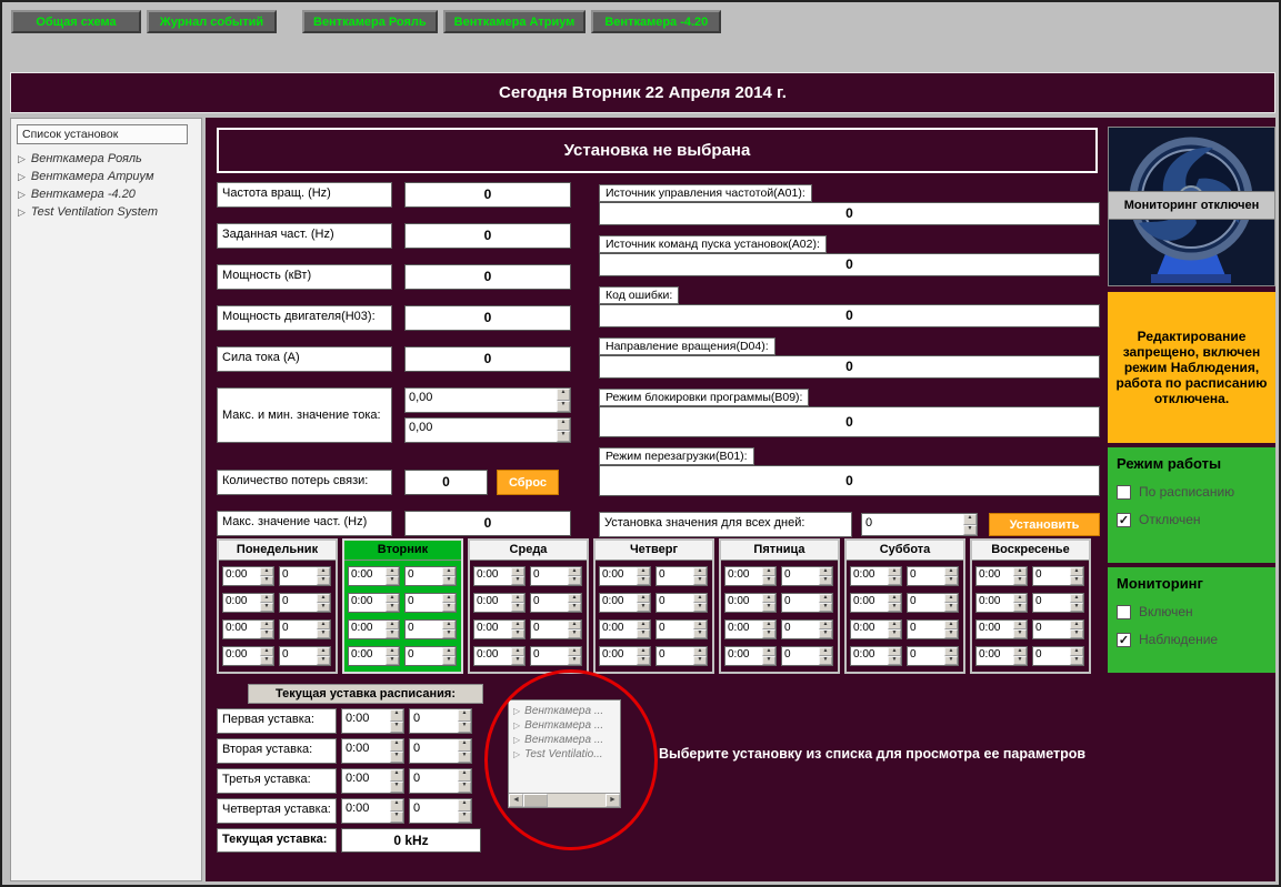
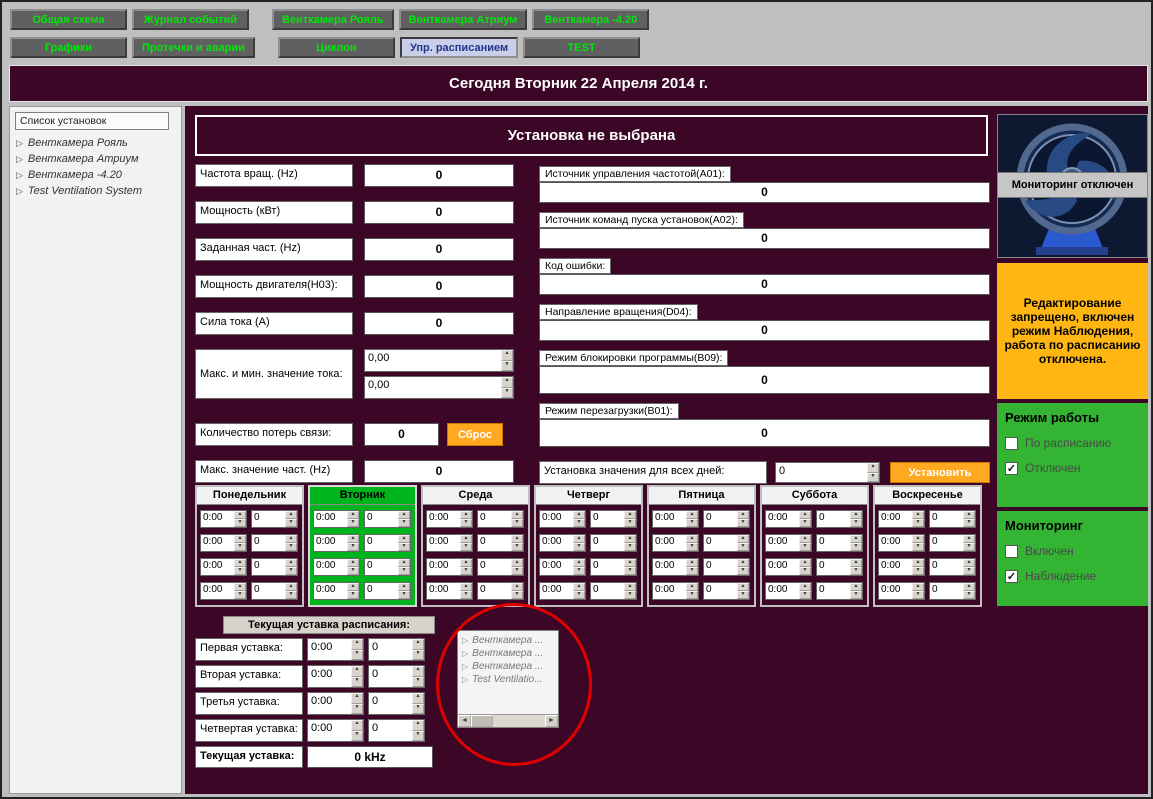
  Общая схема
  Журнал событий
  Венткамера Рояль
  Венткамера Атриум
  Венткамера -4.20
+ Графики
+ Протечки и аварии
+ Циклон
+ Упр. расписанием
+ TEST
  Сегодня Вторник 22 Апреля 2014 г.
  Список установок
  ▷
  Венткамера Рояль
  ▷
  Венткамера Атриум
  ▷
  Венткамера -4.20
  ▷
  Test Ventilation System
  Установка не выбрана
  Частота вращ. (Hz)
  0
- Заданная част. (Hz)
+ Мощность (кВт)
  0
- Мощность (кВт)
+ Заданная част. (Hz)
  0
  Мощность двигателя(Н03):
  0
  Сила тока (А)
  0
  Макс. и мин. значение тока:
  0,00
  0,00
  Количество потерь связи:
  0
  Сброс
  Макс. значение част. (Hz)
  0
  Источник управления частотой(А01):
  0
  Источник команд пуска установок(А02):
  0
  Код ошибки:
  0
  Направление вращения(D04):
  0
  Режим блокировки программы(B09):
  0
  Режим перезагрузки(B01):
  0
  Установка значения для всех дней:
  0
  Установить
  Понедельник
  0:00
  0
  0:00
  0
  0:00
  0
  0:00
  0
  Вторник
  0:00
  0
  0:00
  0
  0:00
  0
  0:00
  0
  Среда
  0:00
  0
  0:00
  0
  0:00
  0
  0:00
  0
  Четверг
  0:00
  0
  0:00
  0
  0:00
  0
  0:00
  0
  Пятница
  0:00
  0
  0:00
  0
  0:00
  0
  0:00
  0
  Суббота
  0:00
  0
  0:00
  0
  0:00
  0
  0:00
  0
  Воскресенье
  0:00
  0
  0:00
  0
  0:00
  0
  0:00
  0
  Текущая уставка расписания:
  Первая уставка:
  0:00
  0
  Вторая уставка:
  0:00
  0
  Третья уставка:
  0:00
  0
  Четвертая уставка:
  0:00
  0
  Текущая уставка:
  0 kHz
  ▷
  Венткамера ...
  ▷
  Венткамера ...
  ▷
  Венткамера ...
  ▷
  Test Ventilatio...
- Выберите установку из списка для просмотра ее параметров
  Мониторинг отключен
  Редактирование запрещено, включен режим Наблюдения, работа по расписанию отключена.
  Режим работы
  По расписанию
  ✓
  Отключен
  Мониторинг
  Включен
  ✓
  Наблюдение
